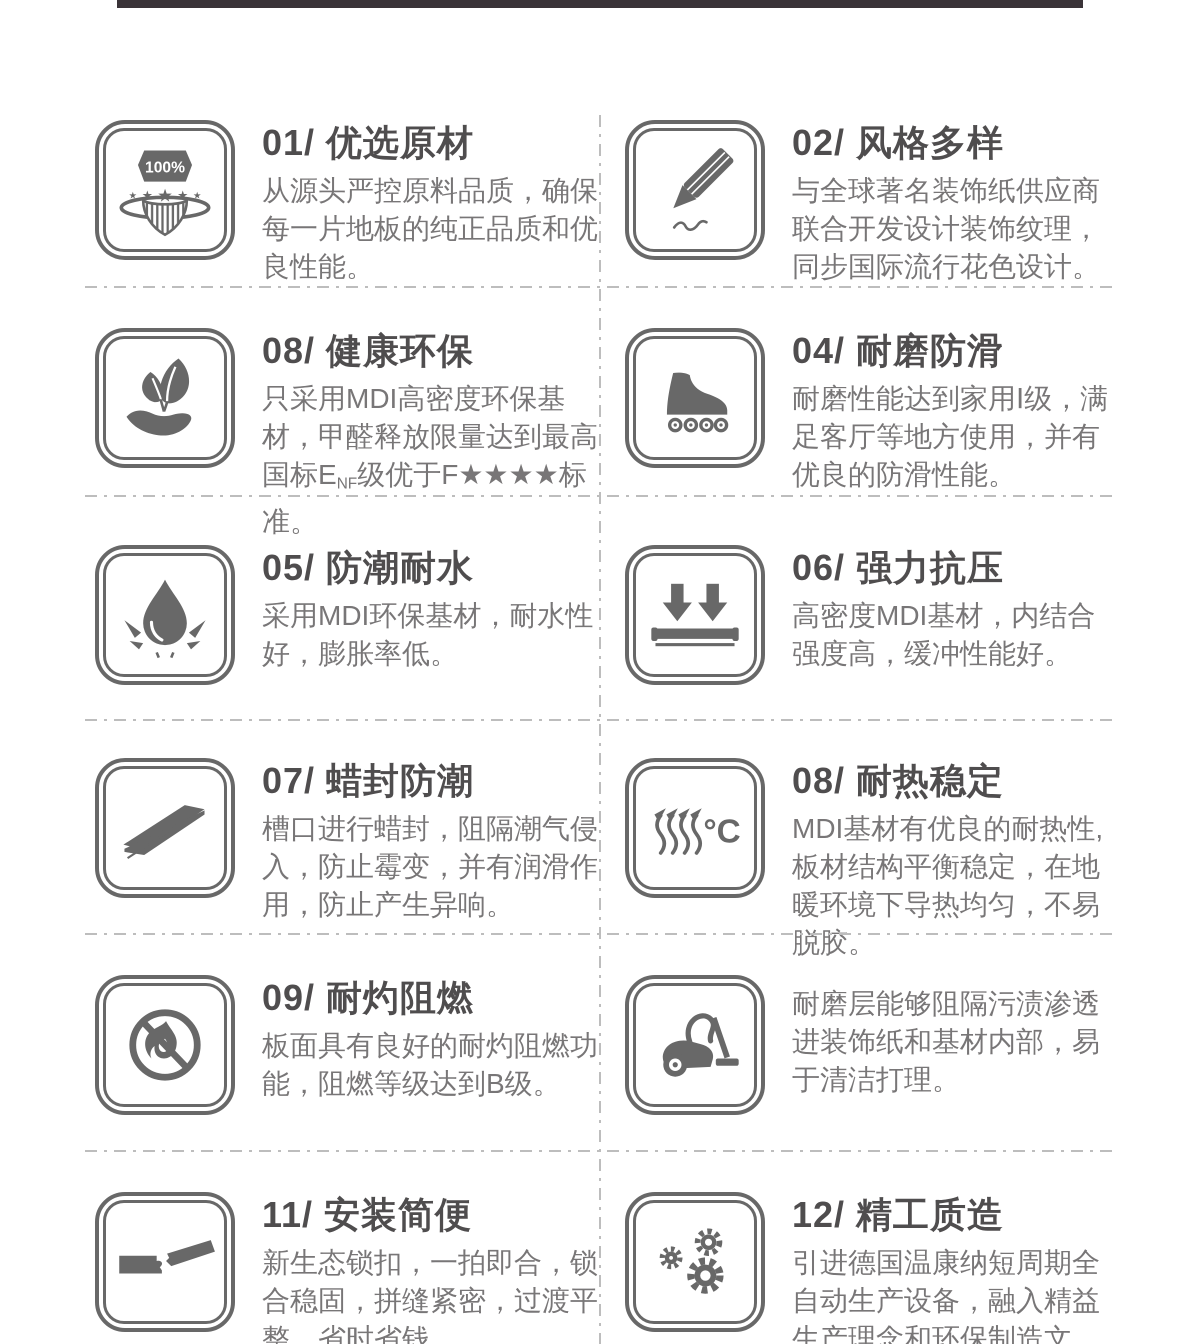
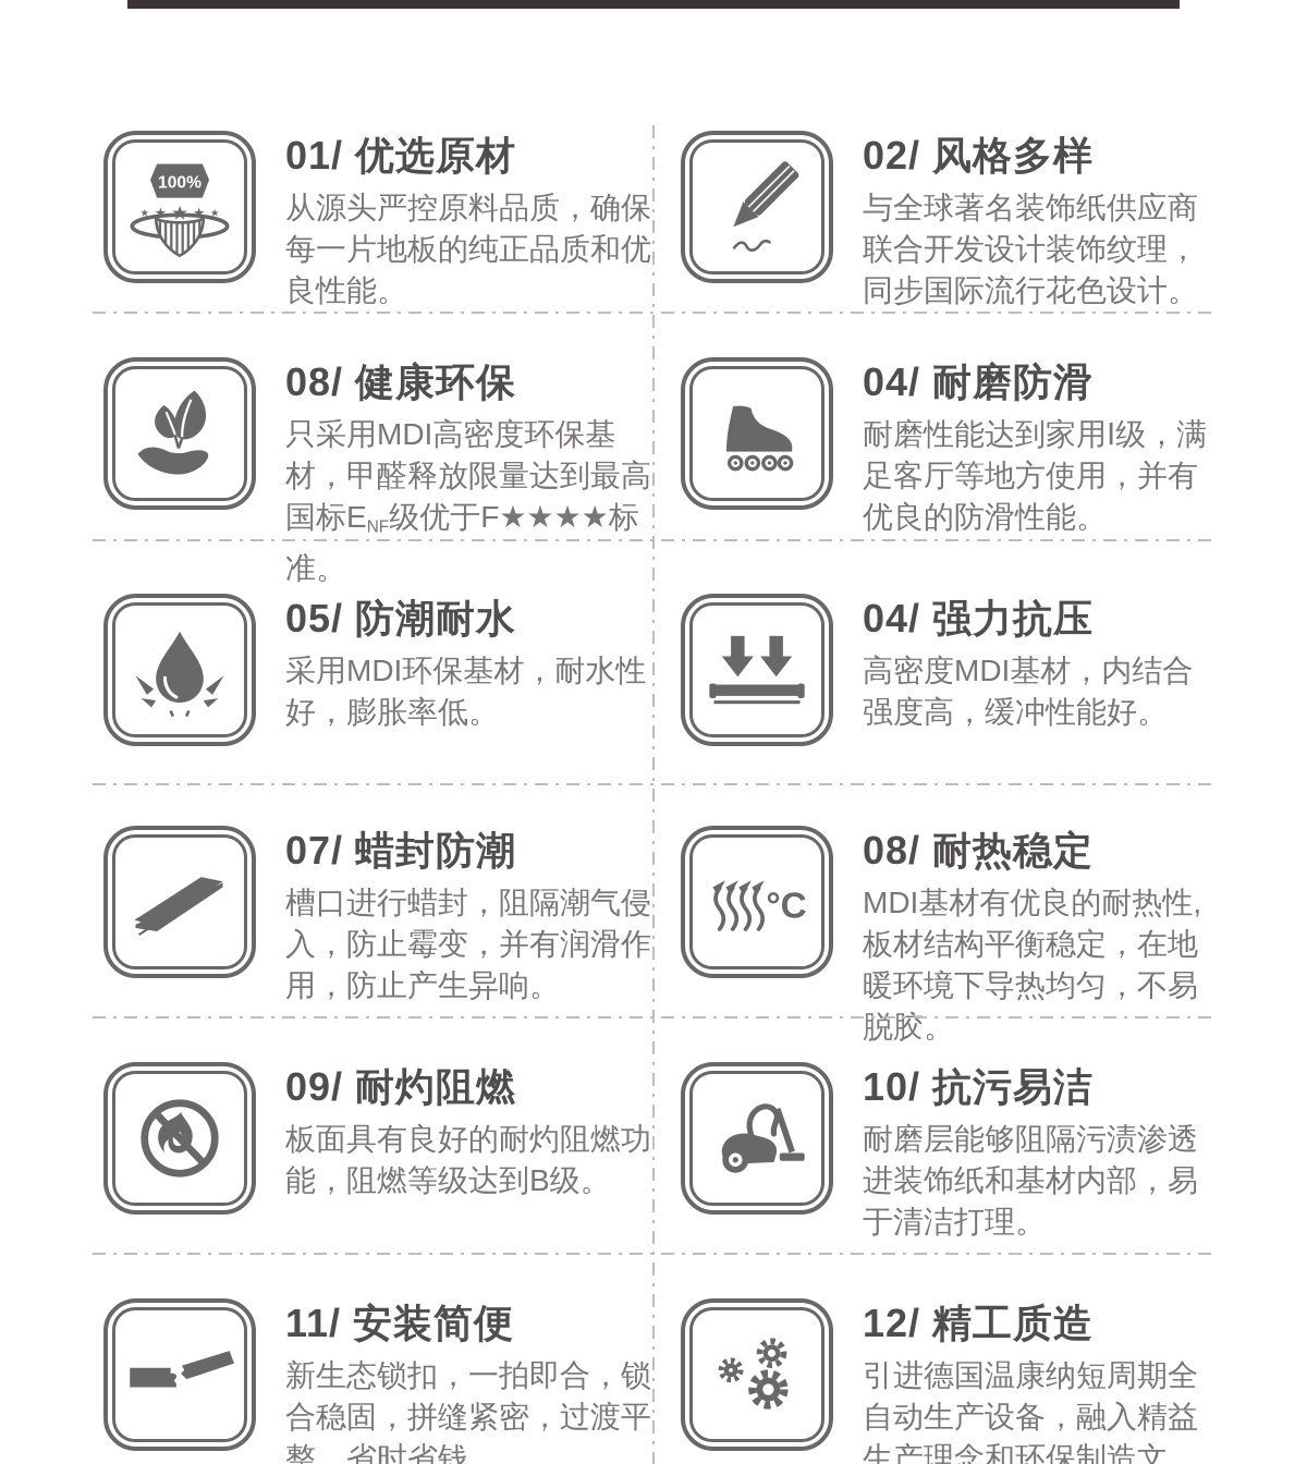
  100%
  ★
  ★
  ★
  ★
  ★
  01/ 优选原材
  从源头严控原料品质，确保每一片地板的纯正品质和优良性能。
  02/ 风格多样
  与全球著名装饰纸供应商联合开发设计装饰纹理，同步国际流行花色设计。
  08/ 健康环保
  只采用MDI高密度环保基材，甲醛释放限量达到最高国标ENF级优于F★★★★标
  04/ 耐磨防滑
  耐磨性能达到家用Ⅰ级，满足客厅等地方使用，并有优良的防滑性能。
  05/ 防潮耐水
  采用MDI环保基材，耐水性好，膨胀率低。
- 06/ 强力抗压
+ 04/ 强力抗压
  高密度MDI基材，内结合强度高，缓冲性能好。
  07/ 蜡封防潮
  槽口进行蜡封，阻隔潮气侵入，防止霉变，并有润滑作用，防止产生异响。
  °C
  08/ 耐热稳定
  MDI基材有优良的耐热性,板材结构平衡稳定，在地暖环境下导热均匀，不易
  09/ 耐灼阻燃
  板面具有良好的耐灼阻燃功能，阻燃等级达到B级。
+ 10/ 抗污易洁
  耐磨层能够阻隔污渍渗透进装饰纸和基材内部，易于清洁打理。
  11/ 安装简便
  新生态锁扣，一拍即合，锁合稳固，拼缝紧密，过渡平整，省时省钱。
  12/ 精工质造
  引进德国温康纳短周期全自动生产设备，融入精益生产理念和环保制造文
